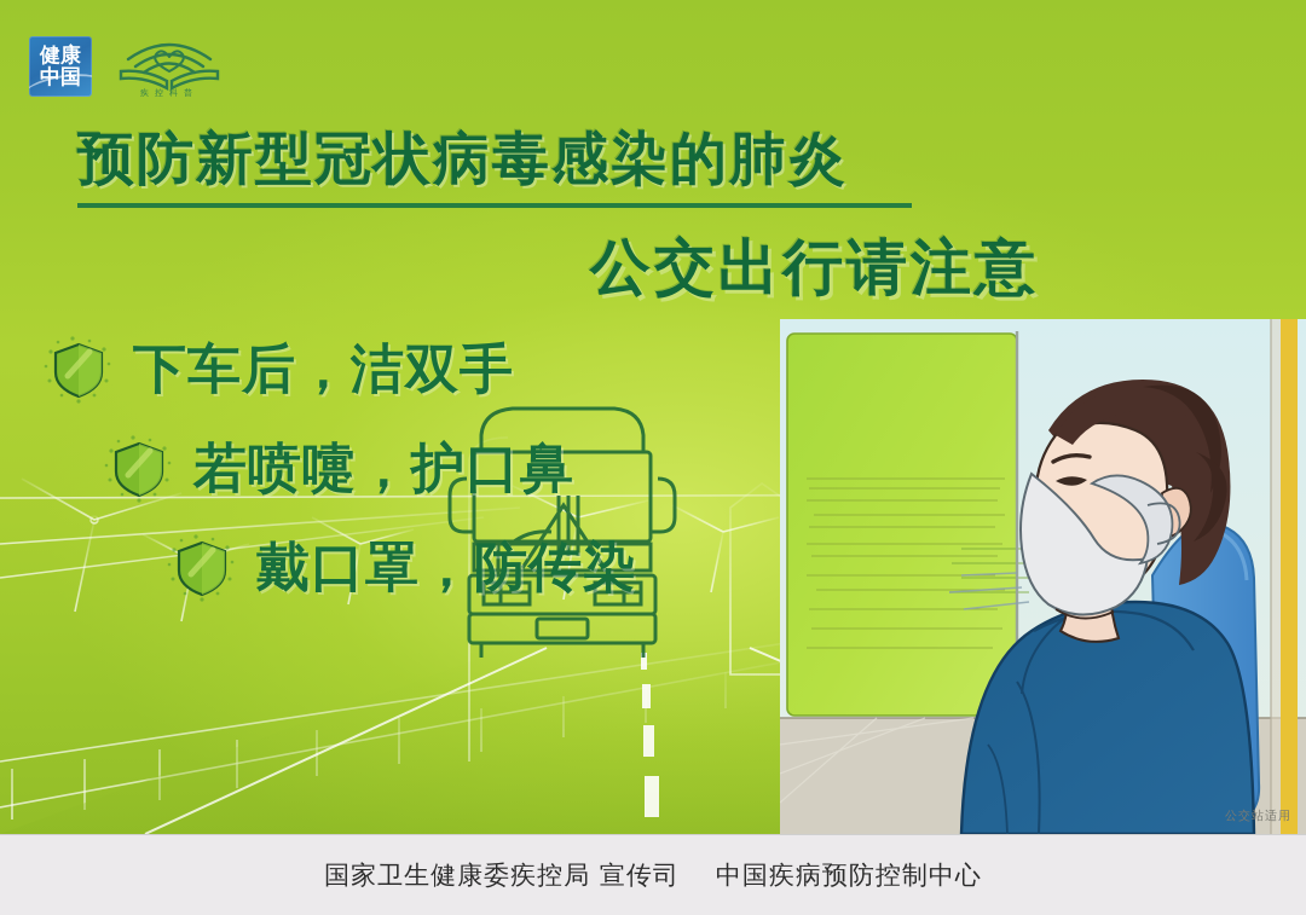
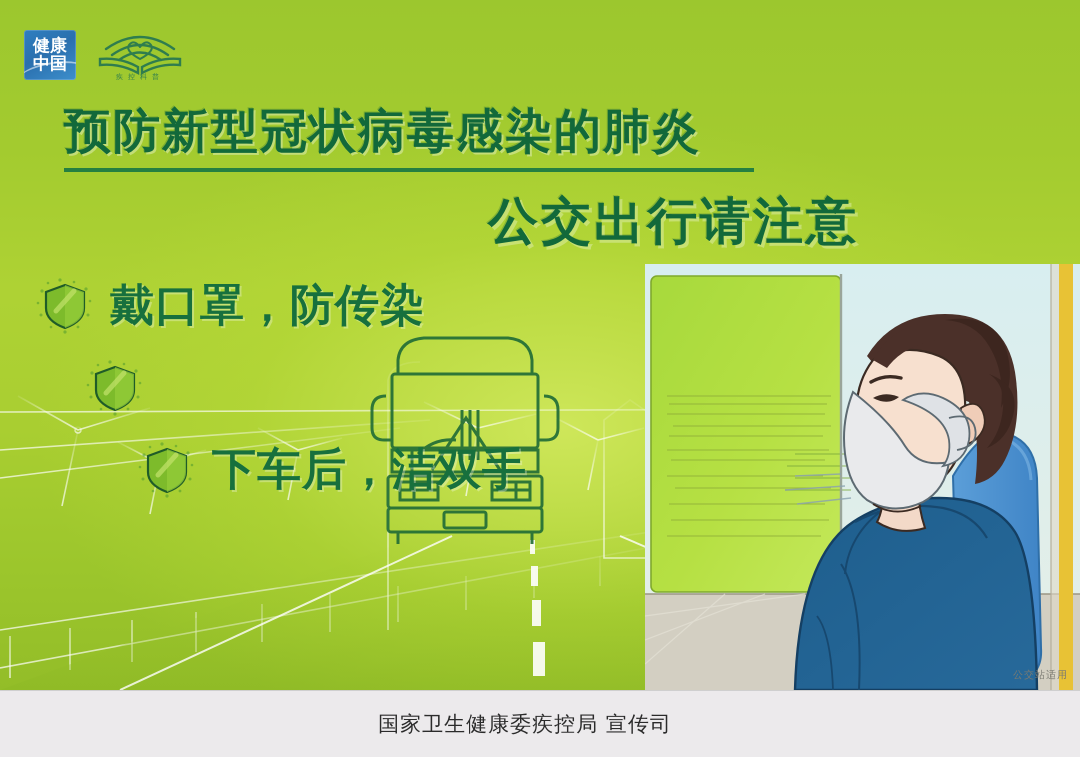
  健康
  中国
  疾控科普
  预防新型冠状病毒感染的肺炎
  公交出行请注意
- 下车后，洁双手
+ 戴口罩，防传染
- 若喷嚏，护口鼻
- 戴口罩，防传染
+ 下车后，洁双手
  公交站适用
  国家卫生健康委疾控局 宣传司
- 中国疾病预防控制中心
